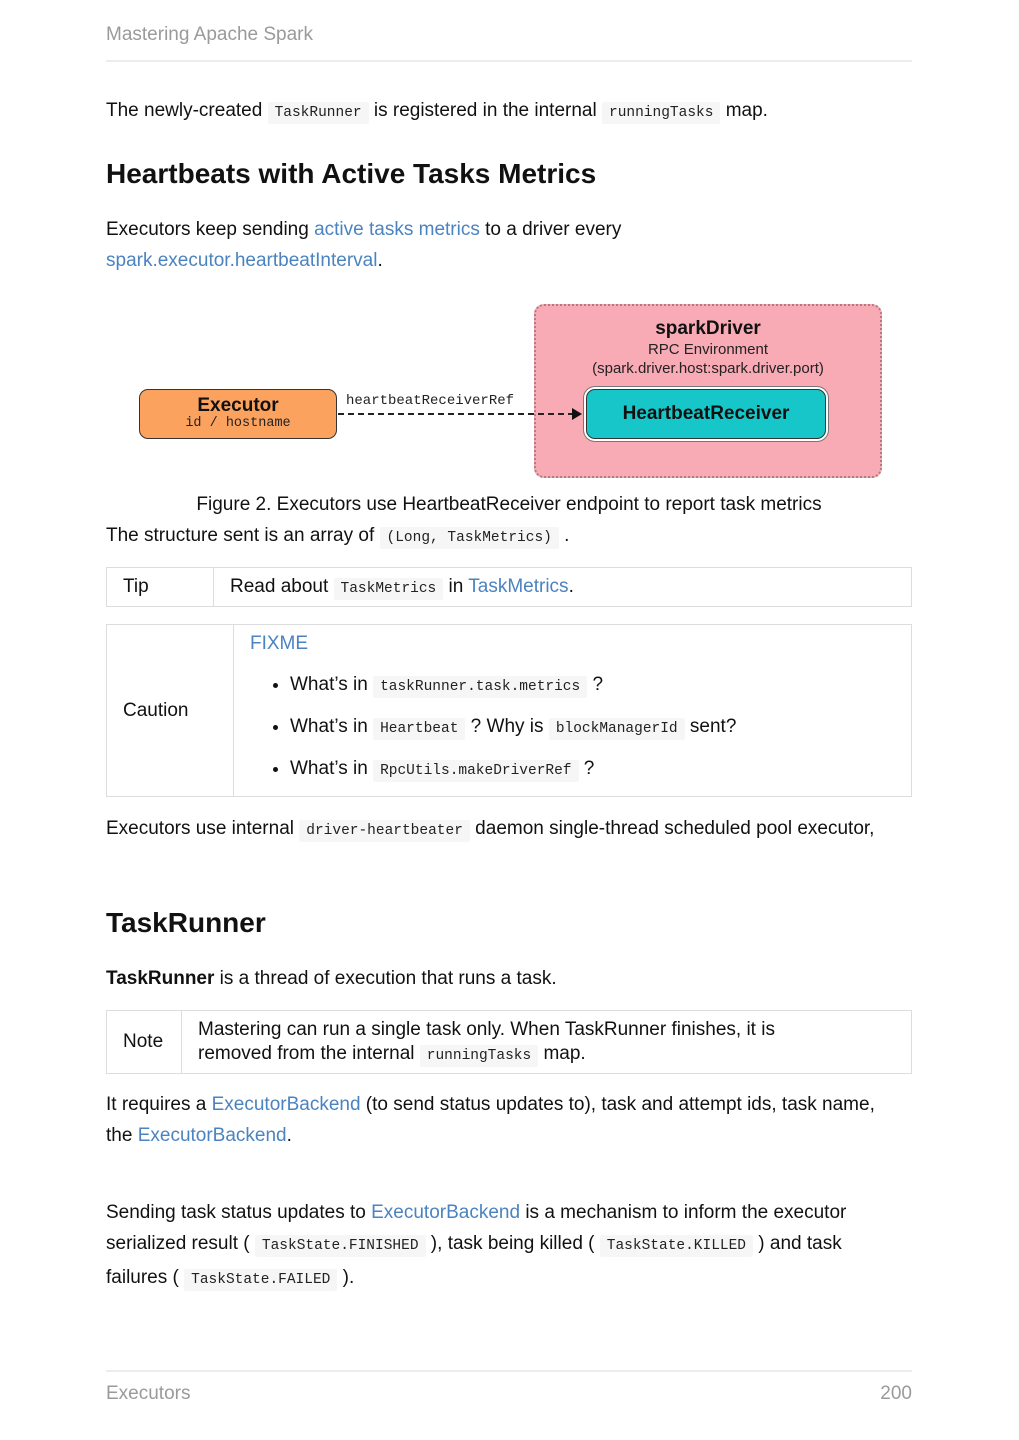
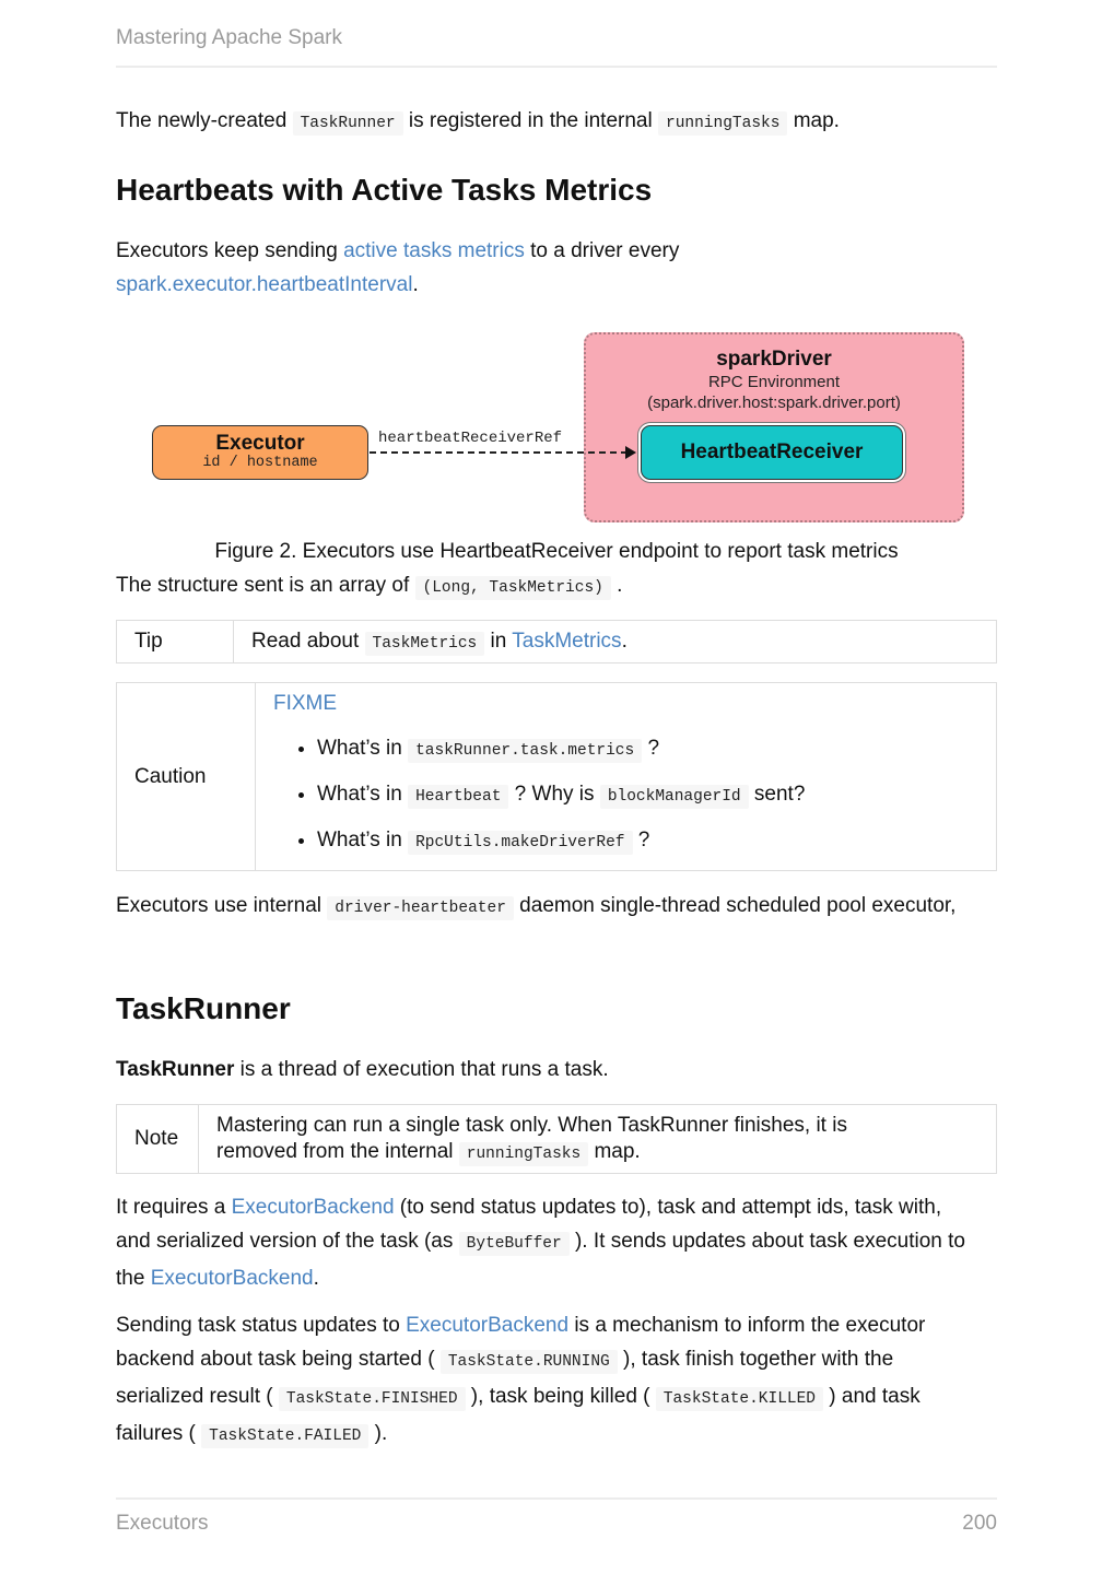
  Mastering Apache Spark
  The newly-created TaskRunner is registered in the internal runningTasks map.
  Heartbeats with Active Tasks Metrics
  Executors keep sending active tasks metrics to a driver every
  spark.executor.heartbeatInterval.
  sparkDriver
  RPC Environment
  (spark.driver.host:spark.driver.port)
  Executor
  id / hostname
  heartbeatReceiverRef
  HeartbeatReceiver
  Figure 2. Executors use HeartbeatReceiver endpoint to report task metrics
  The structure sent is an array of (Long, TaskMetrics) .
  Tip
  Read about TaskMetrics in TaskMetrics.
  Caution
  FIXME
  What’s in taskRunner.task.metrics ?
  What’s in Heartbeat ? Why is blockManagerId sent?
  What’s in RpcUtils.makeDriverRef ?
  Executors use internal driver-heartbeater daemon single-thread scheduled pool executor,
  TaskRunner
  TaskRunner is a thread of execution that runs a task.
  Note
  Mastering can run a single task only. When TaskRunner finishes, it is
  removed from the internal runningTasks map.
- It requires a ExecutorBackend (to send status updates to), task and attempt ids, task name,
+ It requires a ExecutorBackend (to send status updates to), task and attempt ids, task with,
+ and serialized version of the task (as ByteBuffer ). It sends updates about task execution to
  the ExecutorBackend.
  Sending task status updates to ExecutorBackend is a mechanism to inform the executor
+ backend about task being started ( TaskState.RUNNING ), task finish together with the
  serialized result ( TaskState.FINISHED ), task being killed ( TaskState.KILLED ) and task
  failures ( TaskState.FAILED ).
  Executors
  200
